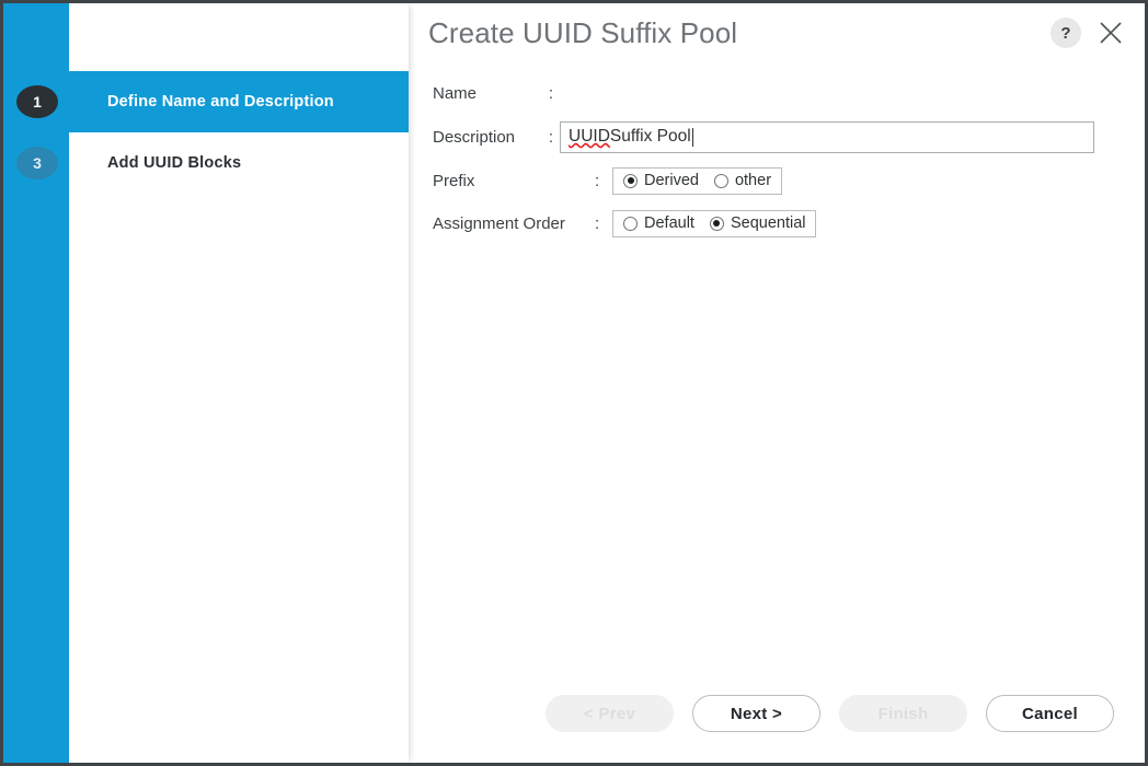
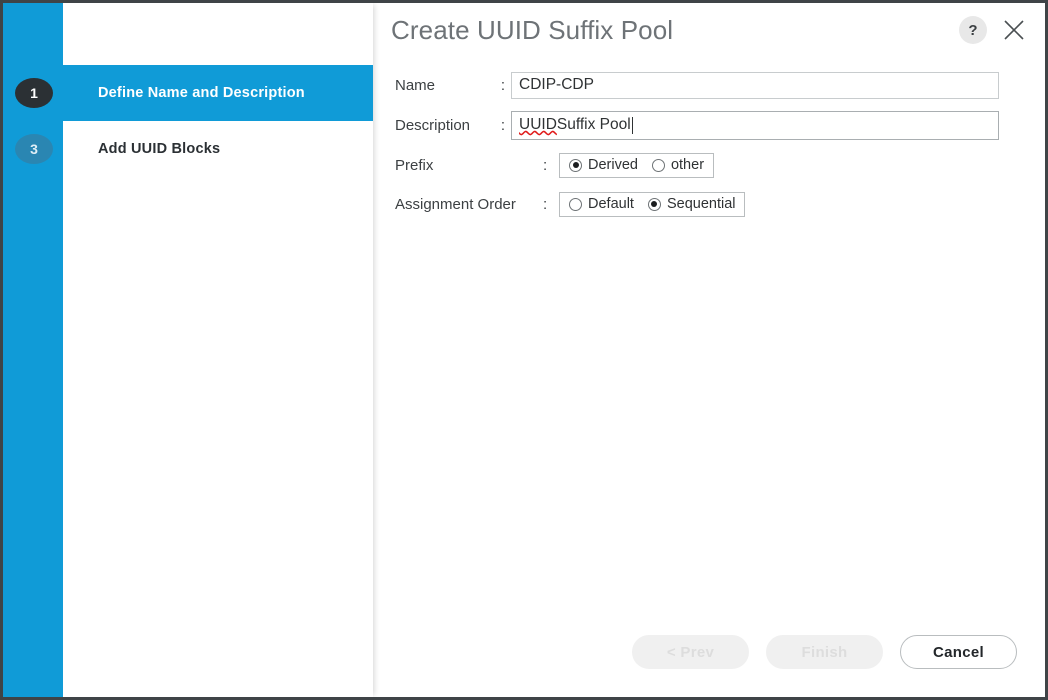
  1
  Define Name and Description
  3
  Add UUID Blocks
  Create UUID Suffix Pool
  ?
  Name
  :
+ CDIP-CDP
  Description
  :
  UUID
  Suffix Pool
  Prefix
  :
  Derived
  other
  Assignment Order
  :
  Default
  Sequential
- Next >
  Cancel
